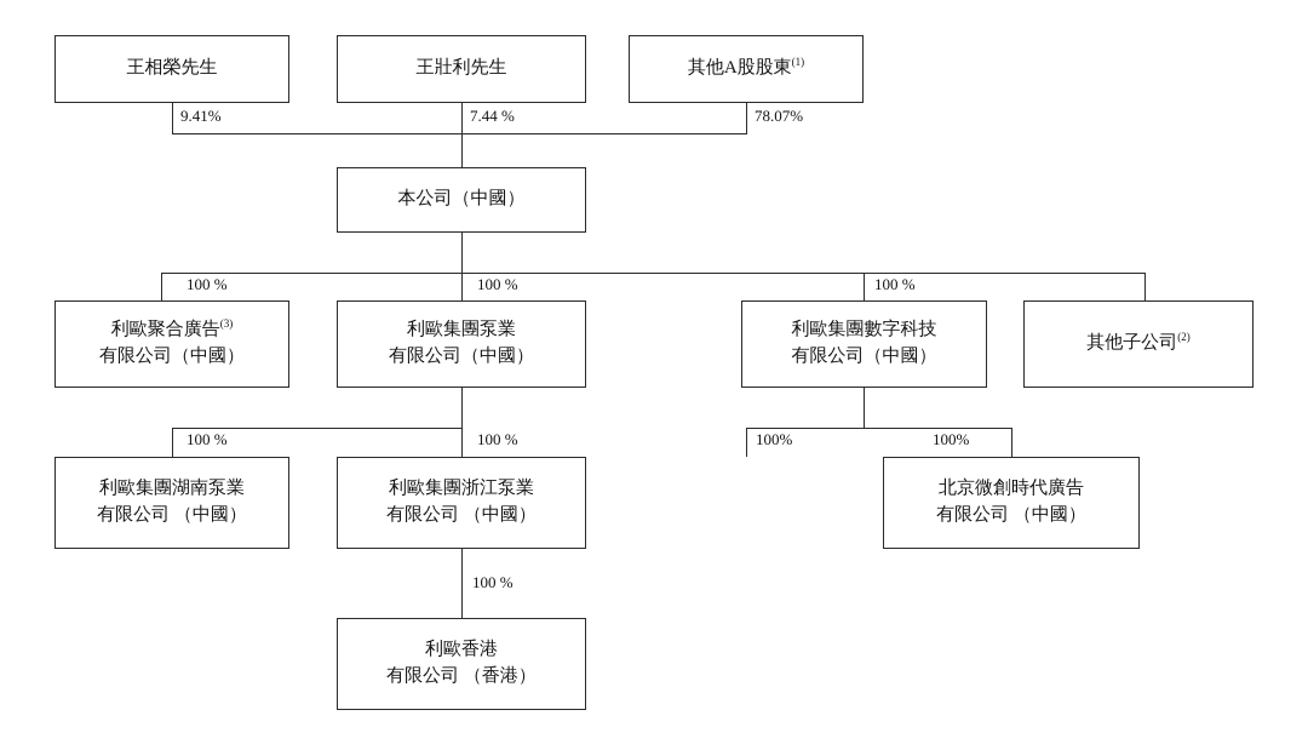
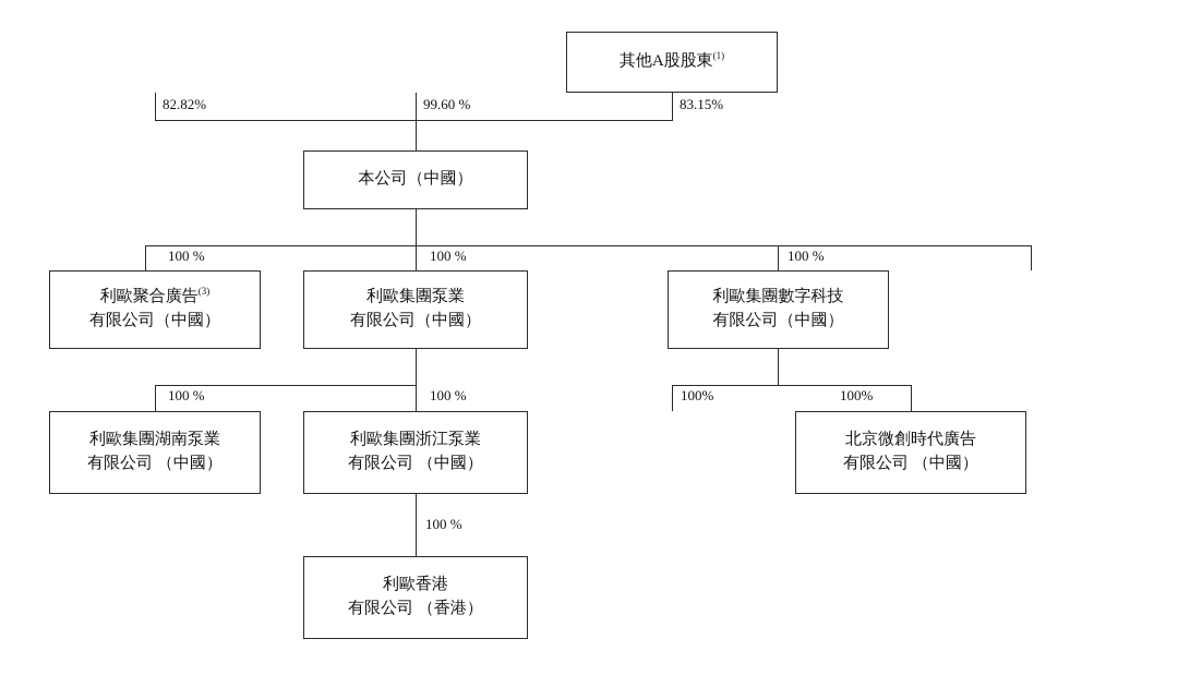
- 王相榮先生
- 王壯利先生
  其他A股股東(1)
  本公司（中國）
  利歐聚合廣告(3)
  有限公司（中國）
  利歐集團泵業
  有限公司（中國）
  利歐集團數字科技
  有限公司（中國）
- 其他子公司(2)
  利歐集團湖南泵業
  有限公司 （中國）
  利歐集團浙江泵業
  有限公司 （中國）
  北京微創時代廣告
  有限公司 （中國）
  利歐香港
  有限公司 （香港）
- 9.41%
+ 82.82%
- 7.44 %
+ 99.60 %
- 78.07%
+ 83.15%
  100 %
  100 %
  100 %
  100 %
  100 %
  100%
  100%
  100 %
